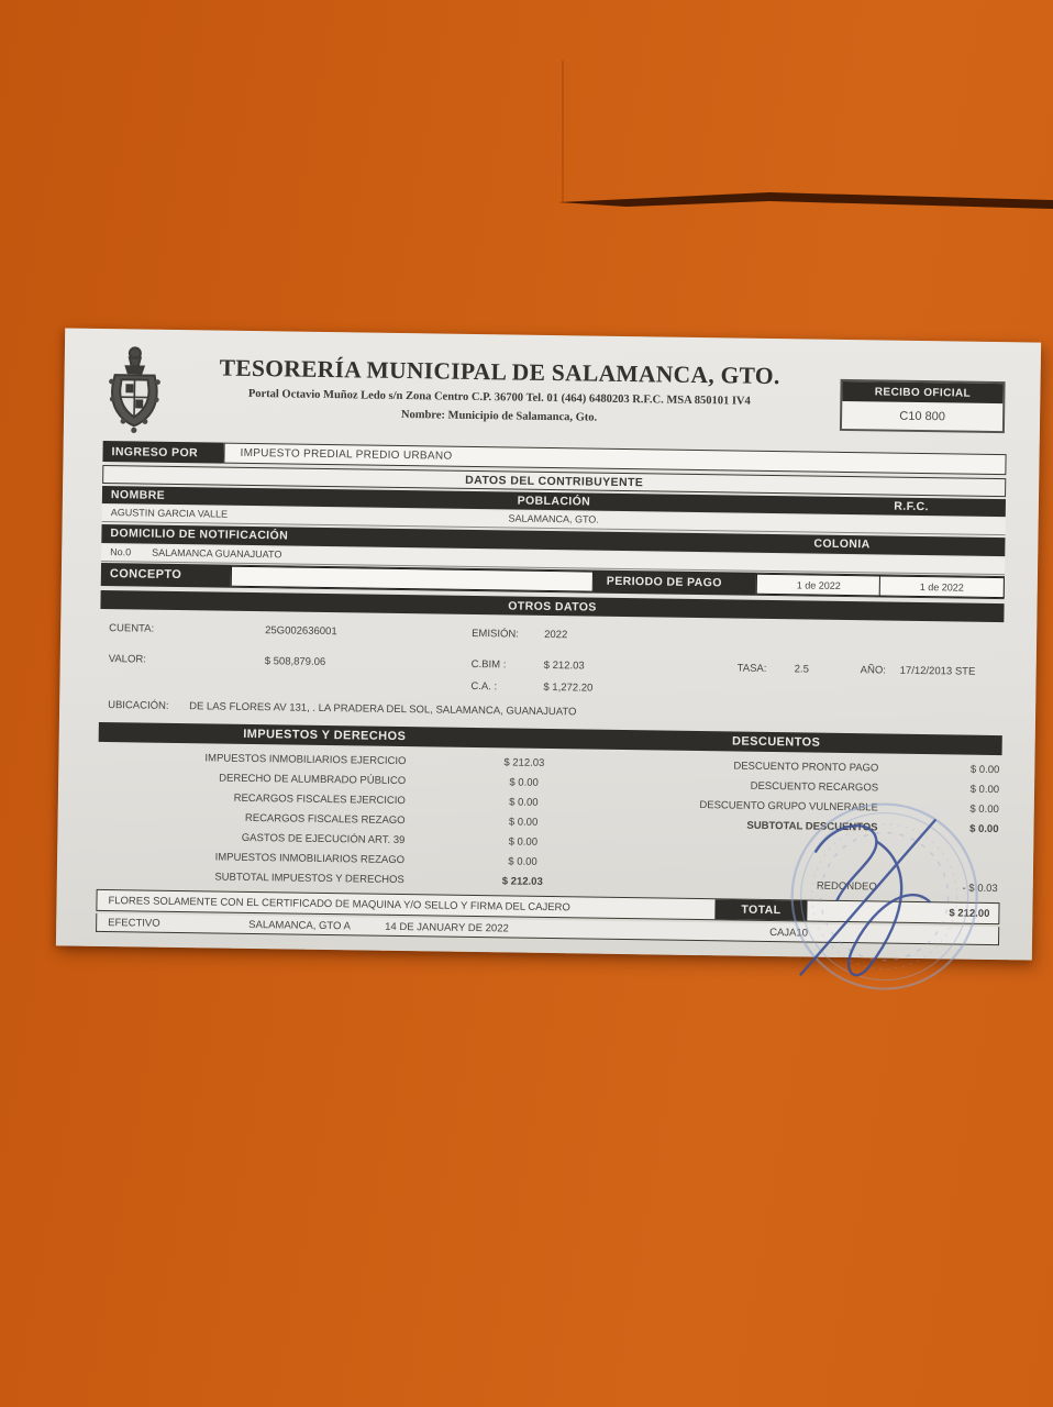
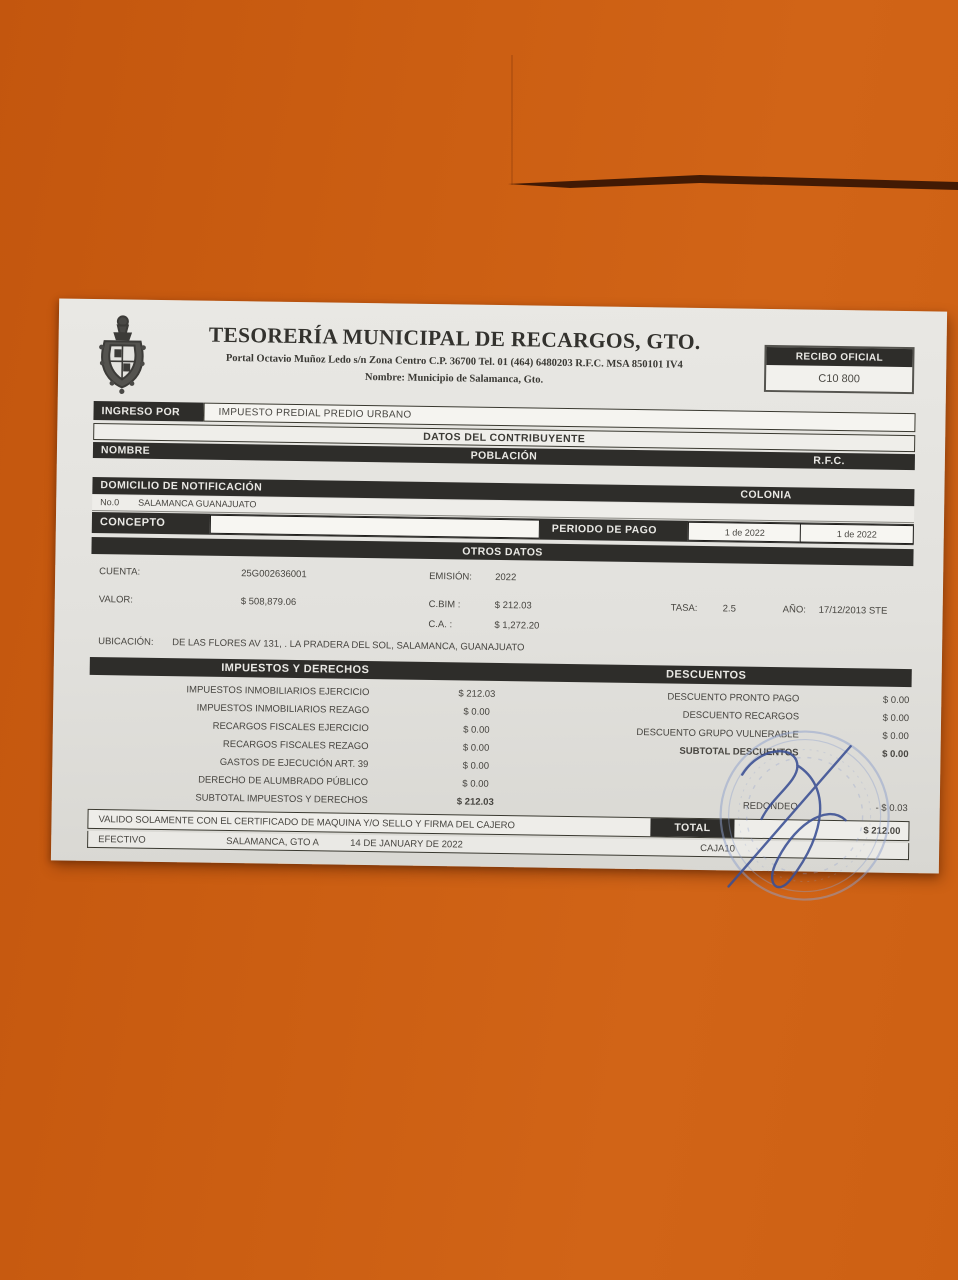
- TESORERÍA MUNICIPAL DE SALAMANCA, GTO.
+ TESORERÍA MUNICIPAL DE RECARGOS, GTO.
  Portal Octavio Muñoz Ledo s/n Zona Centro C.P. 36700 Tel. 01 (464) 6480203 R.F.C. MSA 850101 IV4
  Nombre: Municipio de Salamanca, Gto.
  RECIBO OFICIAL
  C10 800
  INGRESO POR
  IMPUESTO PREDIAL PREDIO URBANO
  DATOS DEL CONTRIBUYENTE
  NOMBRE
  POBLACIÓN
  R.F.C.
- AGUSTIN GARCIA VALLE
- SALAMANCA, GTO.
  DOMICILIO DE NOTIFICACIÓN
  COLONIA
  No.0
  SALAMANCA GUANAJUATO
  CONCEPTO
  PERIODO DE PAGO
  1 de 2022
  1 de 2022
  OTROS DATOS
  CUENTA:
  25G002636001
  EMISIÓN:
  2022
  VALOR:
  $ 508,879.06
  C.BIM :
  $ 212.03
  TASA:
  2.5
  AÑO:
  17/12/2013 STE
  C.A. :
  $ 1,272.20
  UBICACIÓN:
  DE LAS FLORES AV 131, . LA PRADERA DEL SOL, SALAMANCA, GUANAJUATO
  IMPUESTOS Y DERECHOS
  DESCUENTOS
  IMPUESTOS INMOBILIARIOS EJERCICIO
  $ 212.03
- DERECHO DE ALUMBRADO PÚBLICO
+ IMPUESTOS INMOBILIARIOS REZAGO
  $ 0.00
  RECARGOS FISCALES EJERCICIO
  $ 0.00
  RECARGOS FISCALES REZAGO
  $ 0.00
  GASTOS DE EJECUCIÓN ART. 39
  $ 0.00
- IMPUESTOS INMOBILIARIOS REZAGO
+ DERECHO DE ALUMBRADO PÚBLICO
  $ 0.00
  SUBTOTAL IMPUESTOS Y DERECHOS
  $ 212.03
  DESCUENTO PRONTO PAGO
  $ 0.00
  DESCUENTO RECARGOS
  $ 0.00
  DESCUENTO GRUPO VULNERABLE
  $ 0.00
  SUBTOTAL DESCUENTOS
  $ 0.00
  REDONDEO
  - $ 0.03
- FLORES SOLAMENTE CON EL CERTIFICADO DE MAQUINA Y/O SELLO Y FIRMA DEL CAJERO
+ VALIDO SOLAMENTE CON EL CERTIFICADO DE MAQUINA Y/O SELLO Y FIRMA DEL CAJERO
  TOTAL
  $ 212.00
  EFECTIVO
  SALAMANCA, GTO A
  14 DE JANUARY DE 2022
  CAJA10
